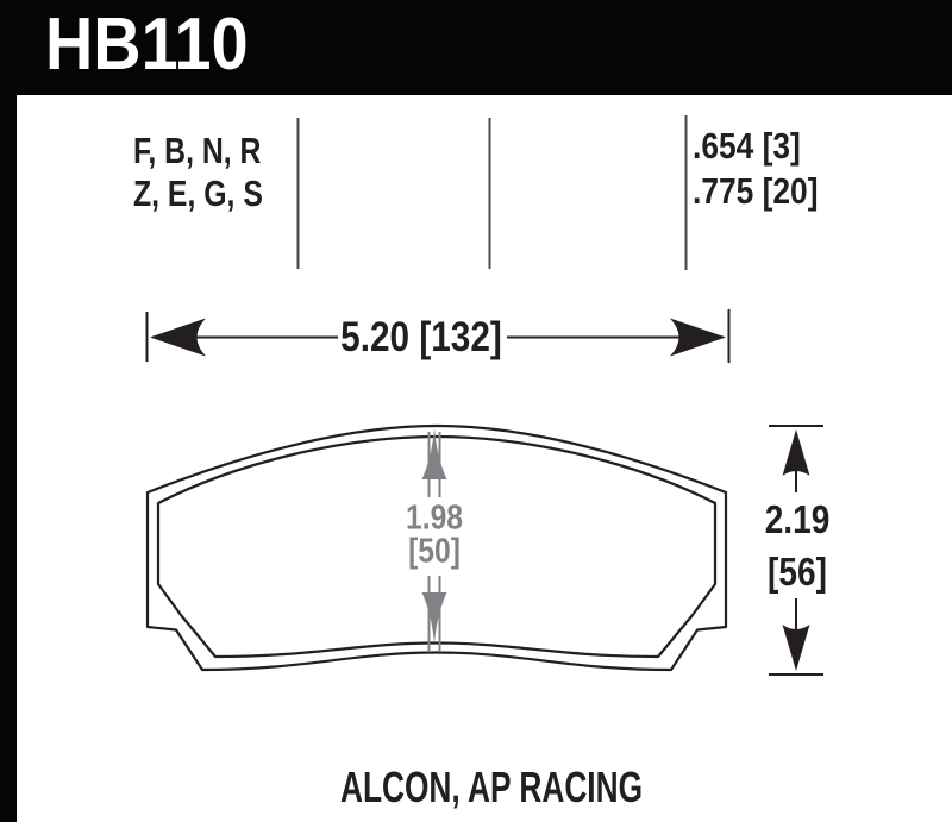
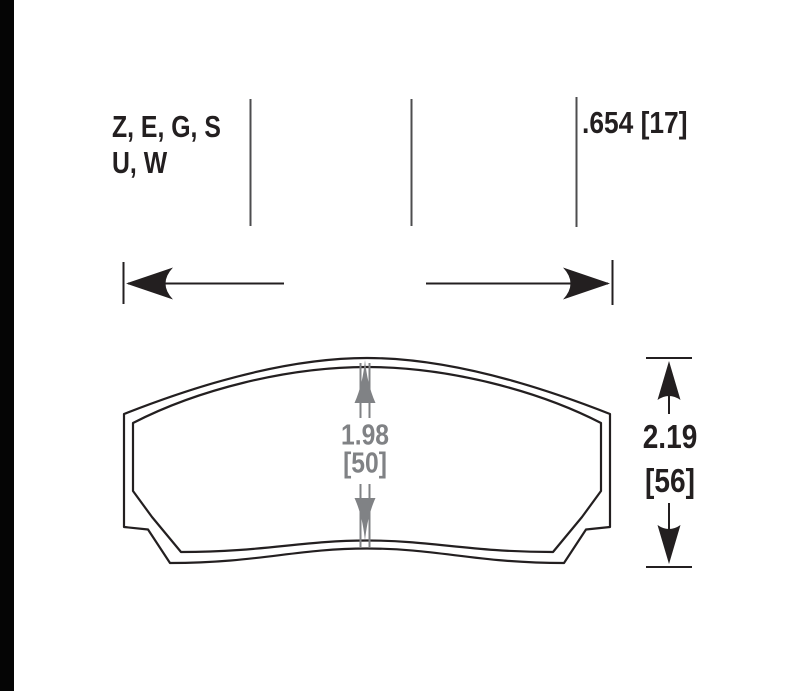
- HB110
- F, B, N, R
  Z, E, G, S
+ U, W
- .654 [3]
+ .654 [17]
- .775 [20]
- 5.20 [132]
  2.19
  [56]
  1.98
  [50]
- ALCON, AP RACING
